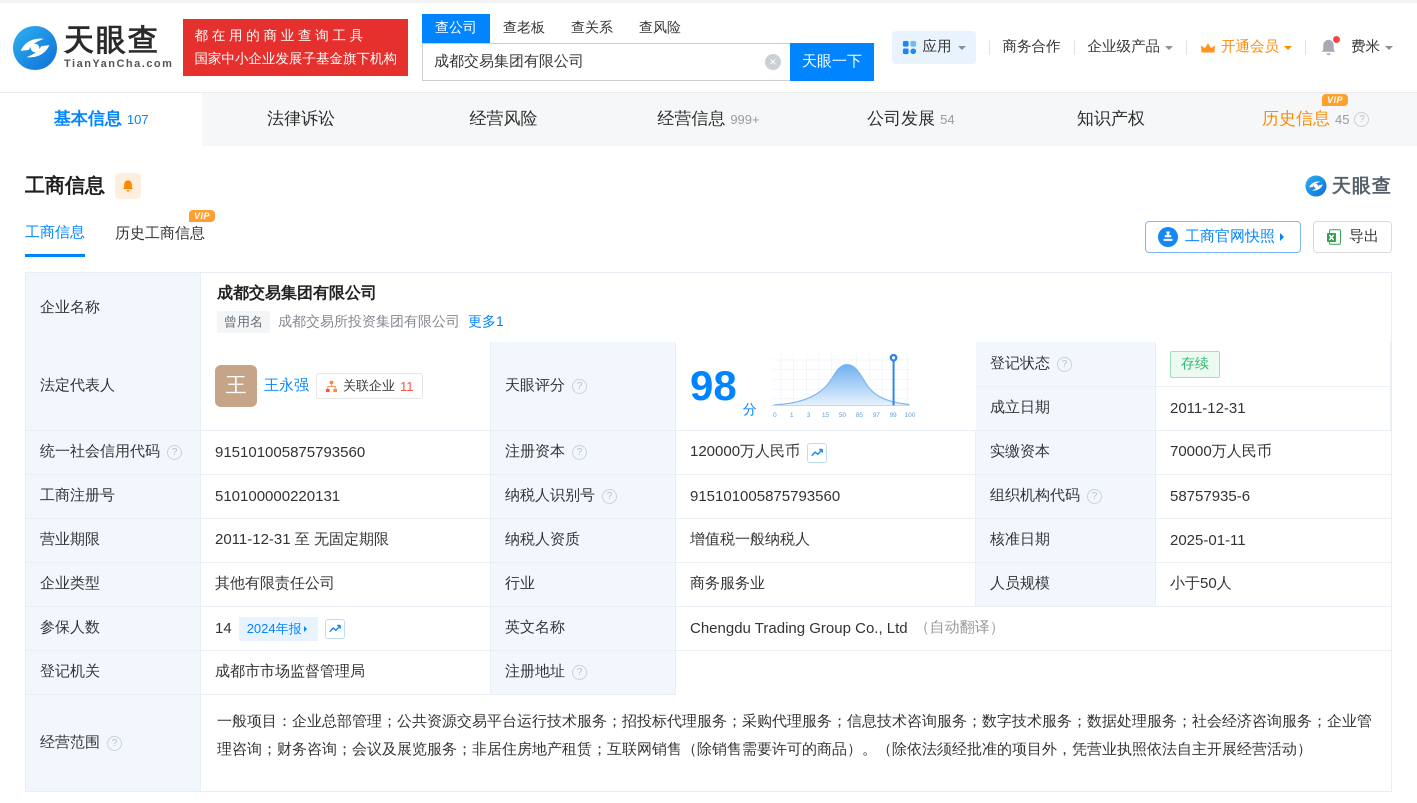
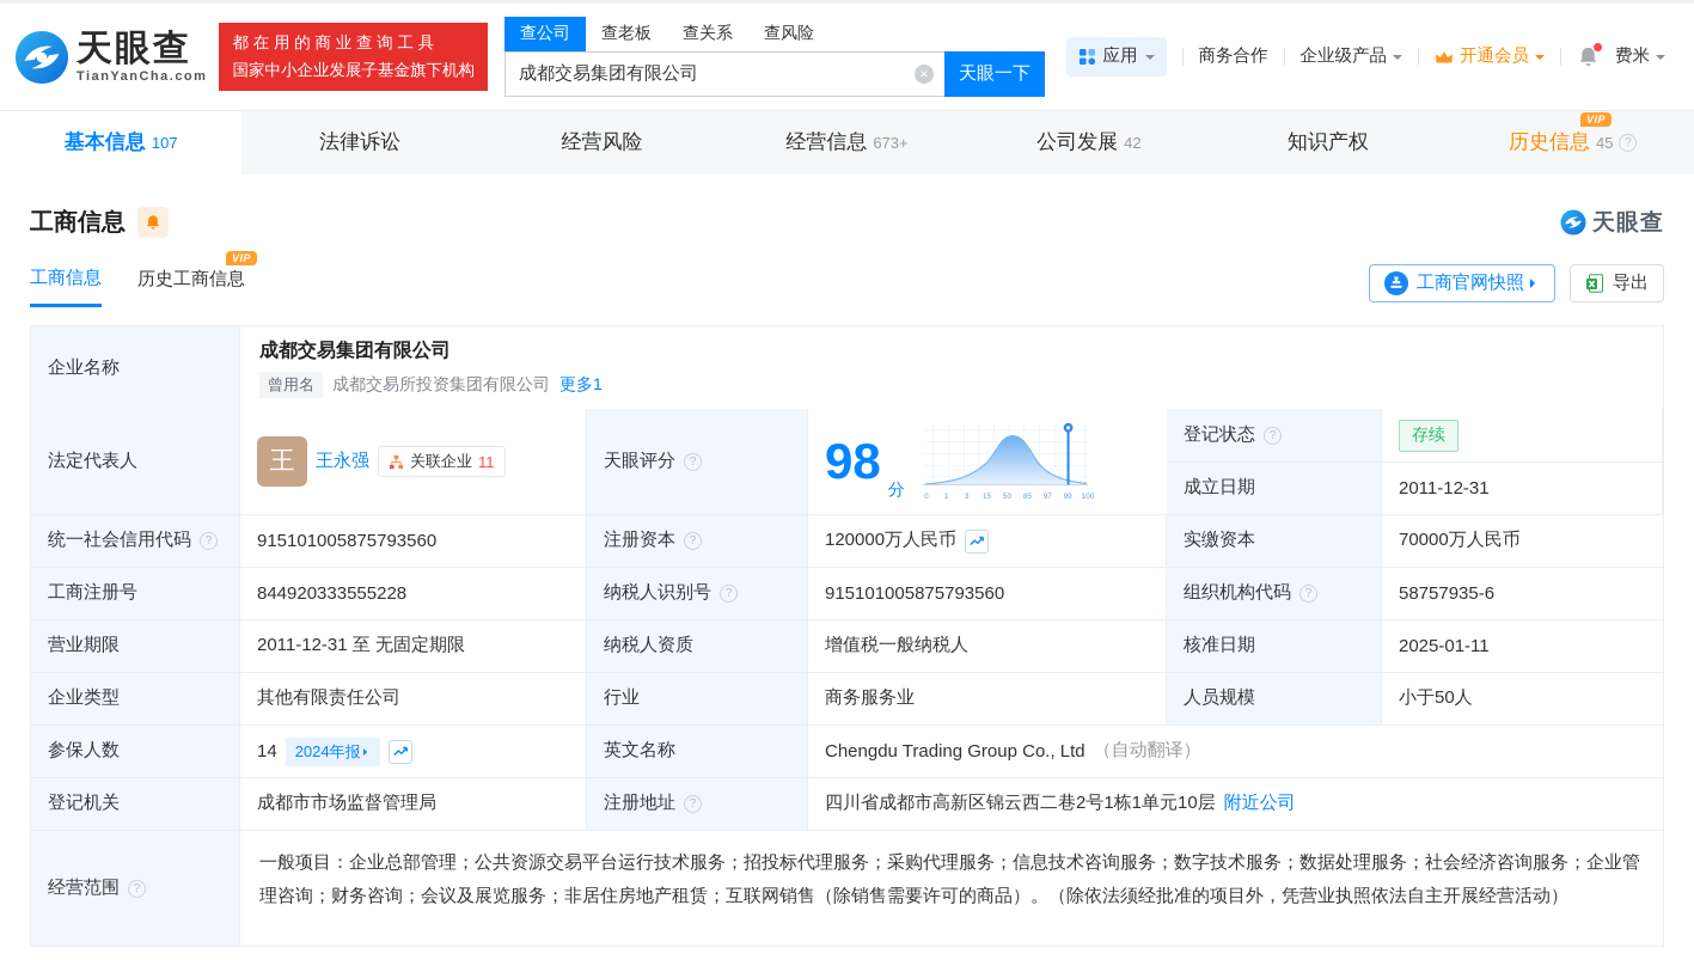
  天眼查
  TianYanCha.com
  都 在 用 的 商 业 查 询 工 具
  国家中小企业发展子基金旗下机构
  查公司
  查老板
  查关系
  查风险
  成都交易集团有限公司
  ✕
  天眼一下
  应用
  商务合作
  企业级产品
  开通会员
  费米
  基本信息
  107
  法律诉讼
  经营风险
  经营信息
- 999+
+ 673+
  公司发展
- 54
+ 42
  知识产权
  历史信息
  VIP
  45
  ?
  工商信息
  天眼查
  工商信息
  历史工商信息
  VIP
  工商官网快照
  导出
  企业名称
  成都交易集团有限公司
  曾用名
  成都交易所投资集团有限公司
  更多1
  法定代表人
  王
  王永强
  关联企业
  11
  登记状态
  ?
  存续
  天眼评分
  ?
  98
  分
  成立日期
  2011-12-31
  统一社会信用代码
  ?
  915101005875793560
  注册资本
  ?
  120000万人民币
  实缴资本
  70000万人民币
  工商注册号
- 510100000220131
+ 844920333555228
  纳税人识别号
  ?
  915101005875793560
  组织机构代码
  ?
  58757935-6
  营业期限
  2011-12-31 至 无固定期限
  纳税人资质
  增值税一般纳税人
  核准日期
  2025-01-11
  企业类型
  其他有限责任公司
  行业
  商务服务业
  人员规模
  小于50人
  参保人数
  14
  2024年报
  英文名称
  Chengdu Trading Group Co., Ltd
  （自动翻译）
  登记机关
  成都市市场监督管理局
  注册地址
  ?
+ 四川省成都市高新区锦云西二巷2号1栋1单元10层
+ 附近公司
  经营范围
  ?
  一般项目：企业总部管理；公共资源交易平台运行技术服务；招投标代理服务；采购代理服务；信息技术咨询服务；数字技术服务；数据处理服务；社会经济咨询服务；企业管理咨询；财务咨询；会议及展览服务；非居住房地产租赁；互联网销售（除销售需要许可的商品）。（除依法须经批准的项目外，凭营业执照依法自主开展经营活动）
